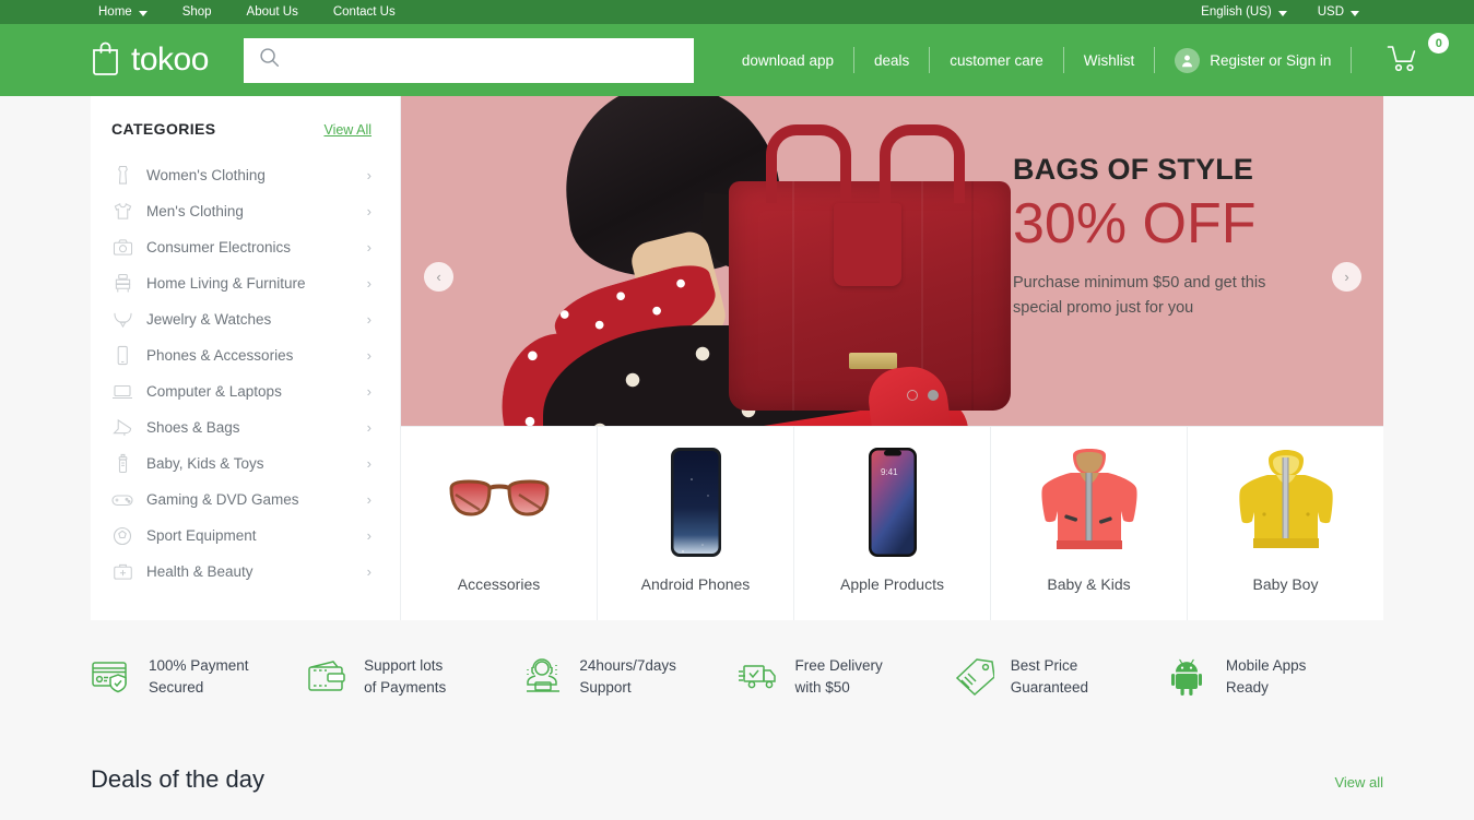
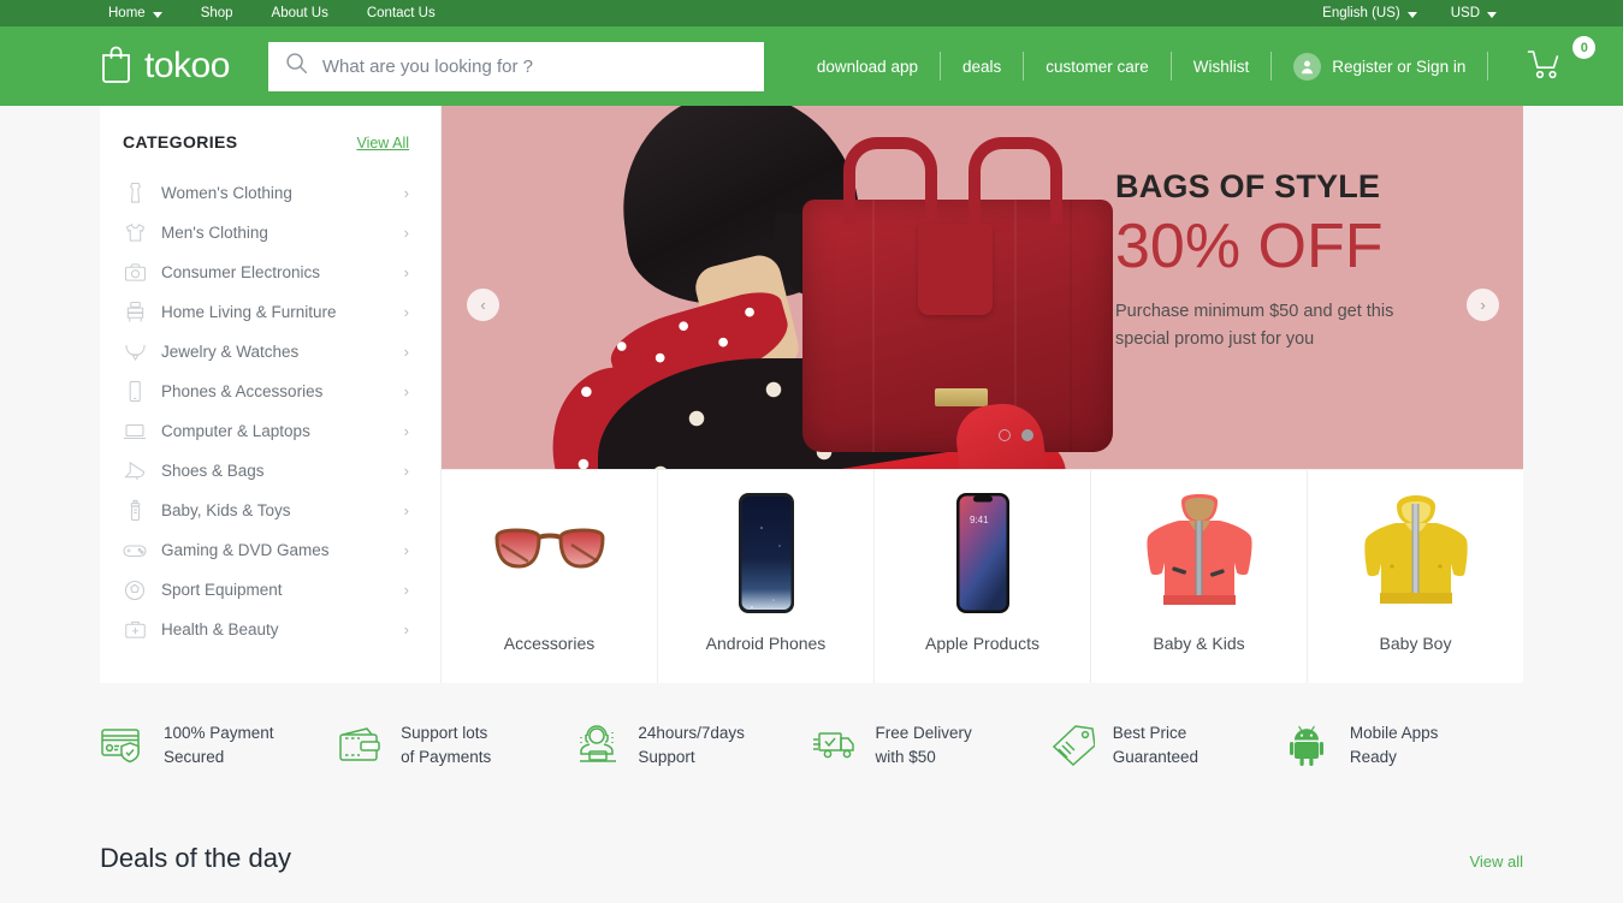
  Home
  Shop
  About Us
  Contact Us
  English (US)
  USD
  tokoo
+ What are you looking for ?
  download app
  deals
  customer care
  Wishlist
  Register or Sign in
  0
  CATEGORIES
  View All
  Women's Clothing
  ›
  Men's Clothing
  ›
  Consumer Electronics
  ›
  Home Living & Furniture
  ›
  Jewelry & Watches
  ›
  Phones & Accessories
  ›
  Computer & Laptops
  ›
  Shoes & Bags
  ›
  Baby, Kids & Toys
  ›
  Gaming & DVD Games
  ›
  Sport Equipment
  ›
  Health & Beauty
  ›
  BAGS OF STYLE
  30% OFF
  Purchase minimum $50 and get this special promo just for you
  ‹
  ›
  Accessories
  Android Phones
  9:41
  Apple Products
  Baby & Kids
  Baby Boy
  100% Payment
  Secured
  Support lots
  of Payments
  24hours/7days
  Support
  Free Delivery
  with $50
  Best Price
  Guaranteed
  Mobile Apps
  Ready
  Deals of the day
  View all
